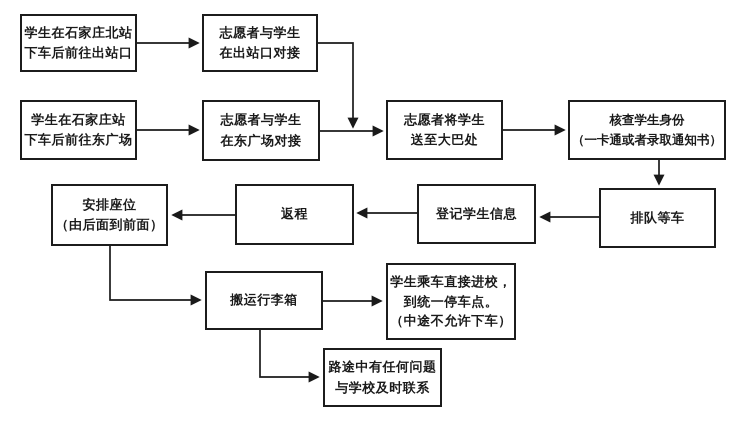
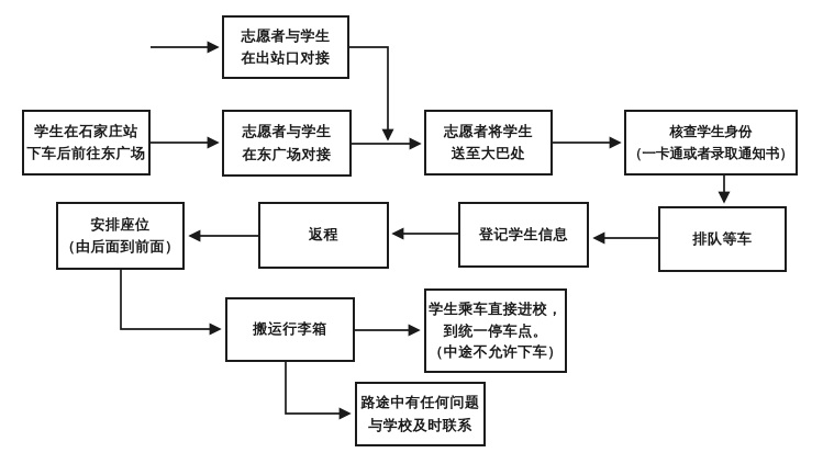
- 学生在石家庄北站
- 下车后前往出站口
  志愿者与学生
  在出站口对接
  学生在石家庄站
  下车后前往东广场
  志愿者与学生
  在东广场对接
  志愿者将学生
  送至大巴处
  核查学生身份
  （一卡通或者录取通知书）
  安排座位
  （由后面到前面）
  返程
  登记学生信息
  排队等车
  搬运行李箱
  学生乘车直接进校，
  到统一停车点。
  （中途不允许下车）
  路途中有任何问题
  与学校及时联系
